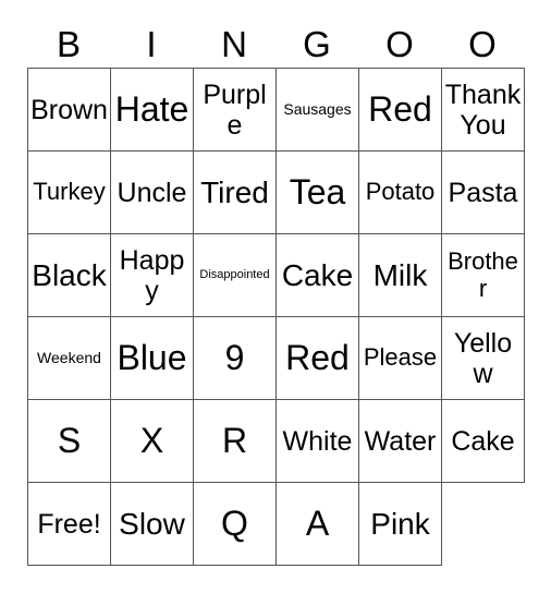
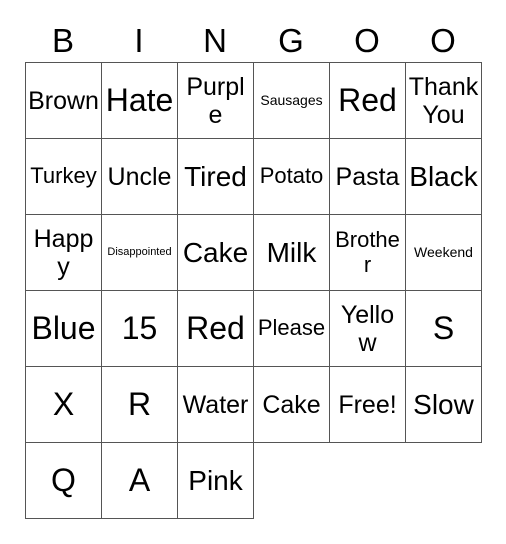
  B
  I
  N
  G
  O
  O
  Brown
  Hate
  Purple
  Sausages
  Red
  Thank You
  Turkey
  Uncle
  Tired
- Tea
  Potato
  Pasta
  Black
  Happy
  Disappointed
  Cake
  Milk
  Brother
  Weekend
  Blue
- 9
+ 15
  Red
  Please
  Yellow
  S
  X
  R
- White
  Water
  Cake
  Free!
  Slow
  Q
  A
  Pink
